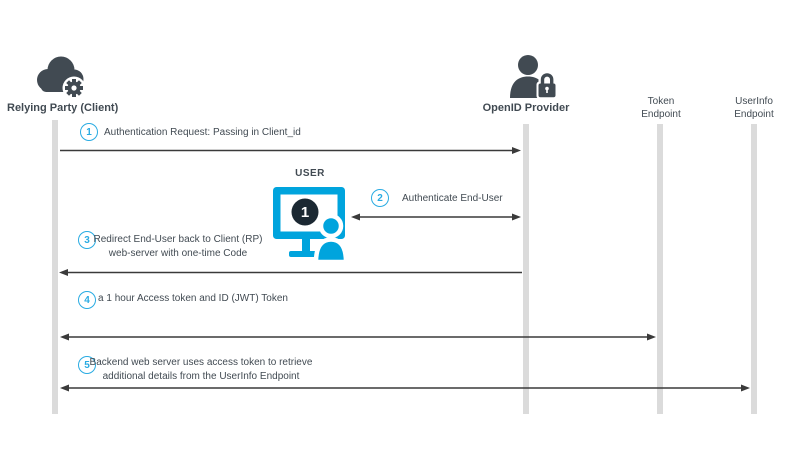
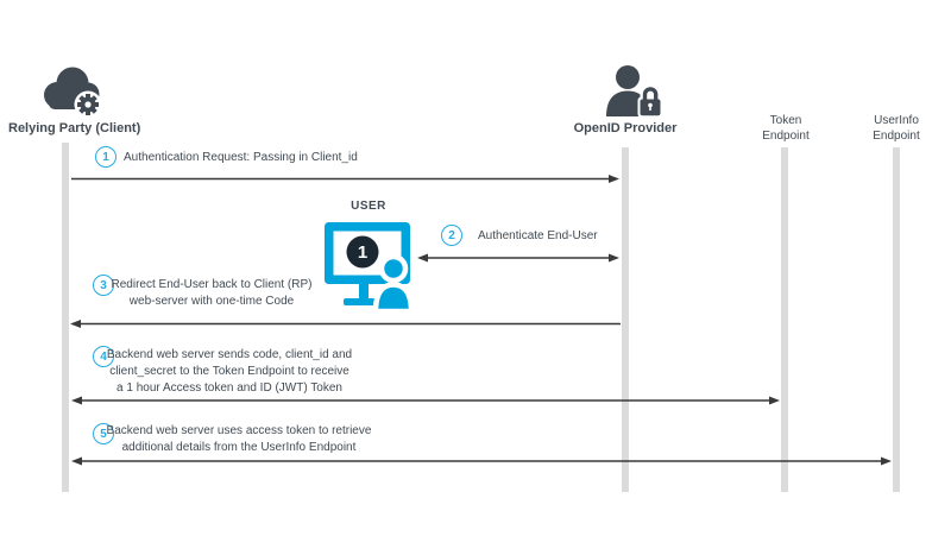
  Relying Party (Client)
  OpenID Provider
  Token
  Endpoint
  UserInfo
  Endpoint
  USER
  1
  1
  Authentication Request: Passing in Client_id
  2
  Authenticate End-User
  3
  Redirect End-User back to Client (RP)
  web-server with one-time Code
  4
+ Backend web server sends code, client_id and
+ client_secret to the Token Endpoint to receive
  a 1 hour Access token and ID (JWT) Token
  5
  Backend web server uses access token to retrieve
  additional details from the UserInfo Endpoint
